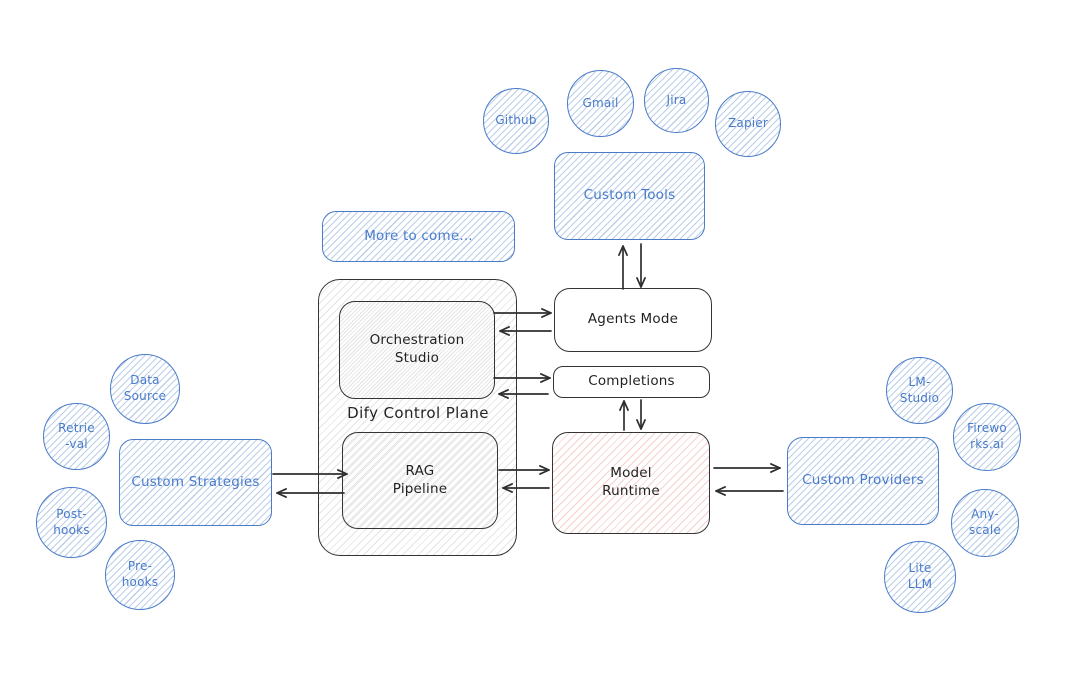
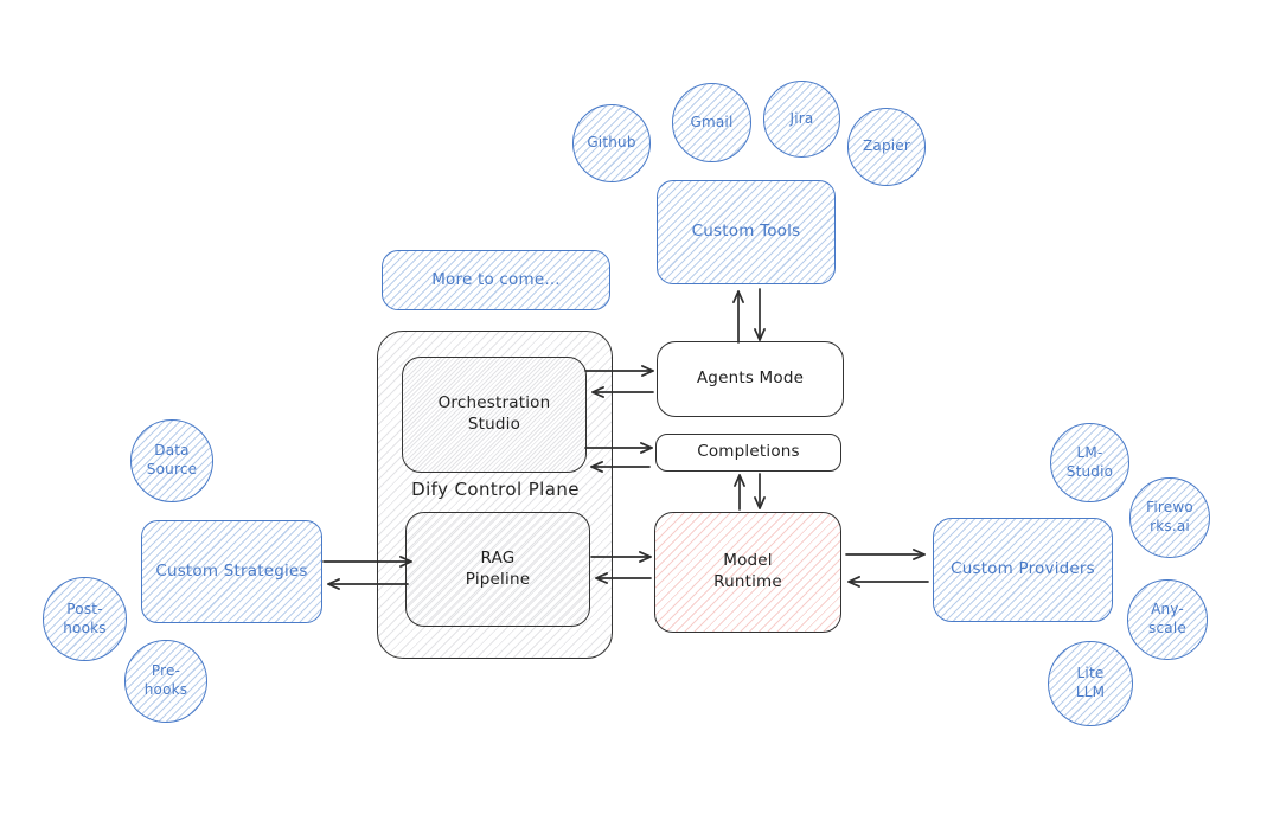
  Dify Control Plane
  Orchestration
  Studio
  RAG
  Pipeline
  Agents Mode
  Completions
  Model
  Runtime
  Custom Tools
  More to come...
  Custom Strategies
  Custom Providers
  Github
  Gmail
  Jira
  Zapier
  Data
  Source
- Retrie
- -val
  Post-
  hooks
  Pre-
  hooks
  LM-
  Studio
  Firewo
  rks.ai
  Any-
  scale
  Lite
  LLM
